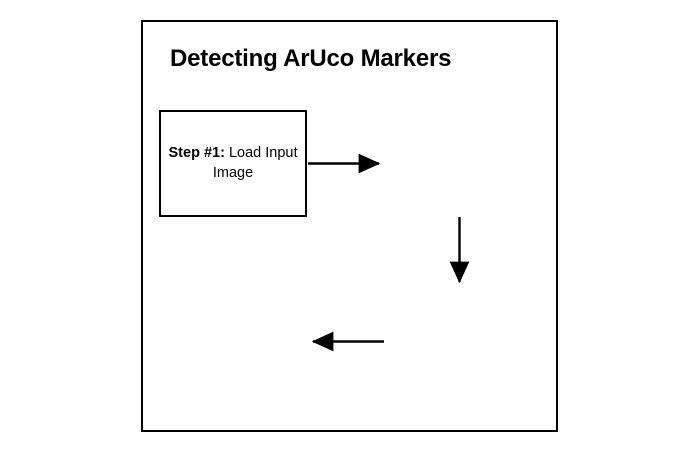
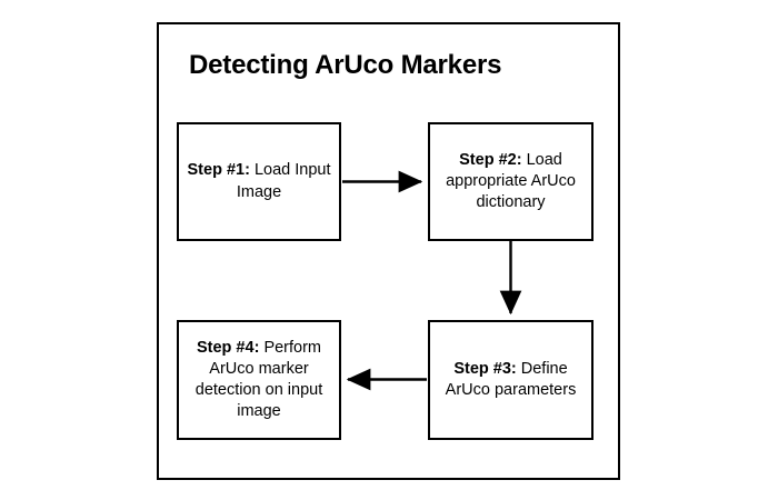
  Detecting ArUco Markers
  Step #1: Load Input Image
+ Step #2: Load appropriate ArUco dictionary
+ Step #3: Define ArUco parameters
+ Step #4: Perform ArUco marker detection on input image
